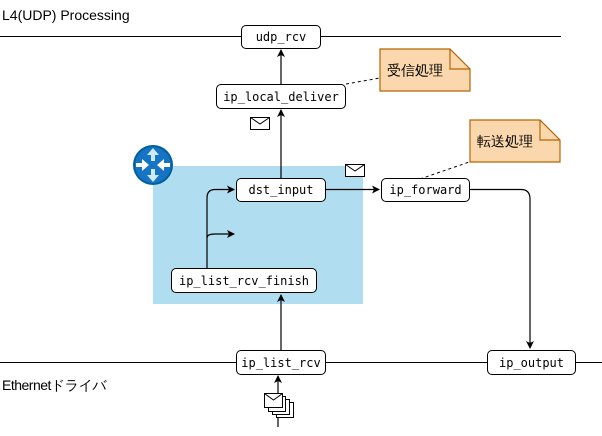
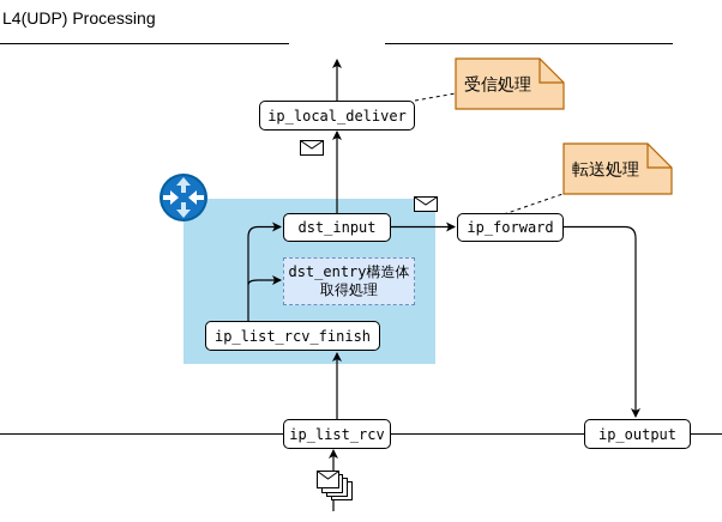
  L4(UDP) Processing
- Ethernetドライバ
- udp_rcv
  ip_local_deliver
  dst_input
+ dst_entry構造体
+ 取得処理
  ip_list_rcv_finish
  ip_forward
  ip_list_rcv
  ip_output
  受信処理
  転送処理
